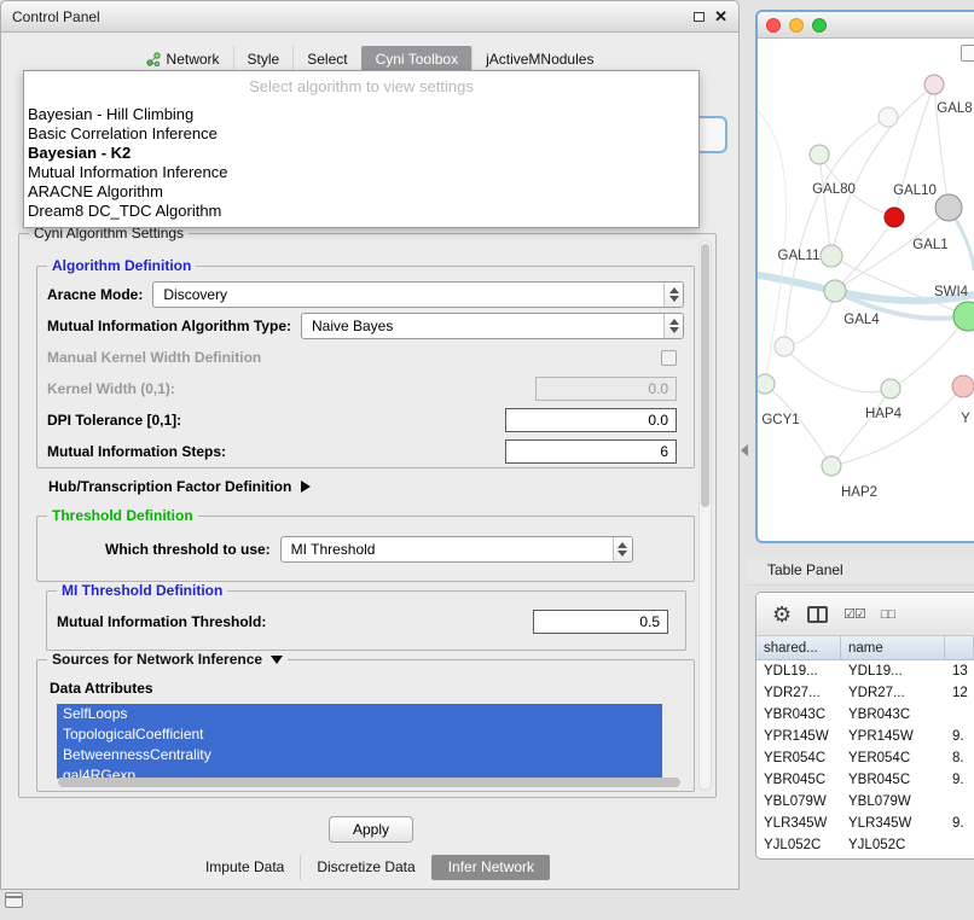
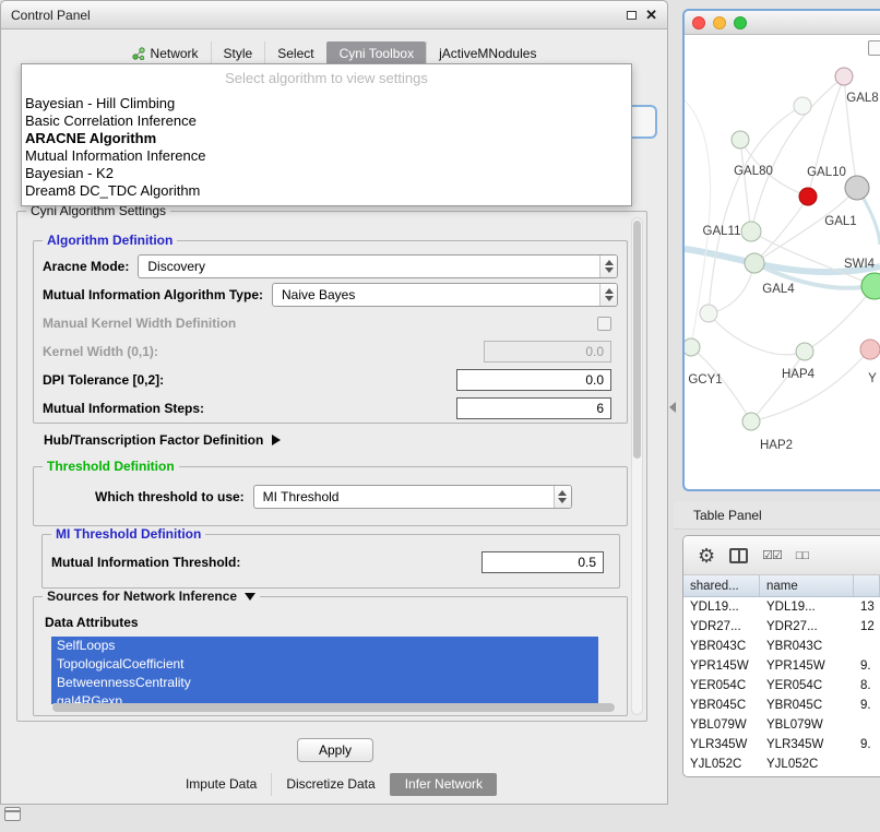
  Control Panel
  ✕
  Network
  Style
  Select
  Cyni Toolbox
  jActiveMNodules
  Select algorithm to view settings
  Bayesian - Hill Climbing
  Basic Correlation Inference
- Bayesian - K2
+ ARACNE Algorithm
  Mutual Information Inference
- ARACNE Algorithm
+ Bayesian - K2
  Dream8 DC_TDC Algorithm
  Cyni Algorithm Settings
  Algorithm Definition
  Aracne Mode:
  Discovery
  Mutual Information Algorithm Type:
  Naive Bayes
  Manual Kernel Width Definition
  Kernel Width (0,1):
  0.0
- DPI Tolerance [0,1]:
+ DPI Tolerance [0,2]:
  0.0
  Mutual Information Steps:
  6
  Hub/Transcription Factor Definition
  Threshold Definition
  Which threshold to use:
  MI Threshold
  MI Threshold Definition
  Mutual Information Threshold:
  0.5
  Sources for Network Inference
  Data Attributes
  SelfLoops
  TopologicalCoefficient
  BetweennessCentrality
  gal4RGexp
  Apply
  Impute Data
  Discretize Data
  Infer Network
  GAL8
  GAL80
  GAL10
  GAL1
  GAL11
  SWI4
  GAL4
  GCY1
  HAP4
  Y
  HAP2
  Table Panel
  ⚙
  ☑☑
  □□
  shared...
  name
  YDL19...
  YDL19...
  13
  YDR27...
  YDR27...
  12
  YBR043C
  YBR043C
  YPR145W
  YPR145W
  9.
  YER054C
  YER054C
  8.
  YBR045C
  YBR045C
  9.
  YBL079W
  YBL079W
  YLR345W
  YLR345W
  9.
  YJL052C
  YJL052C
